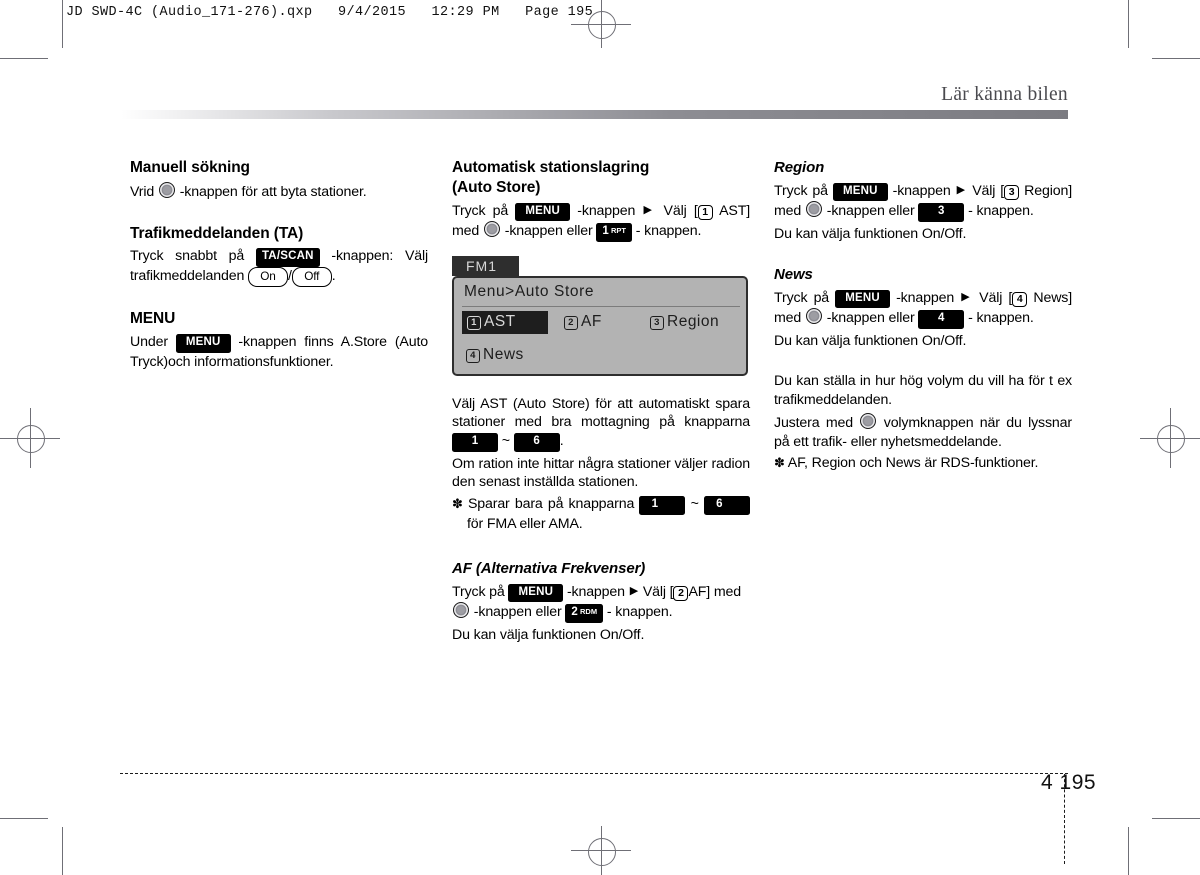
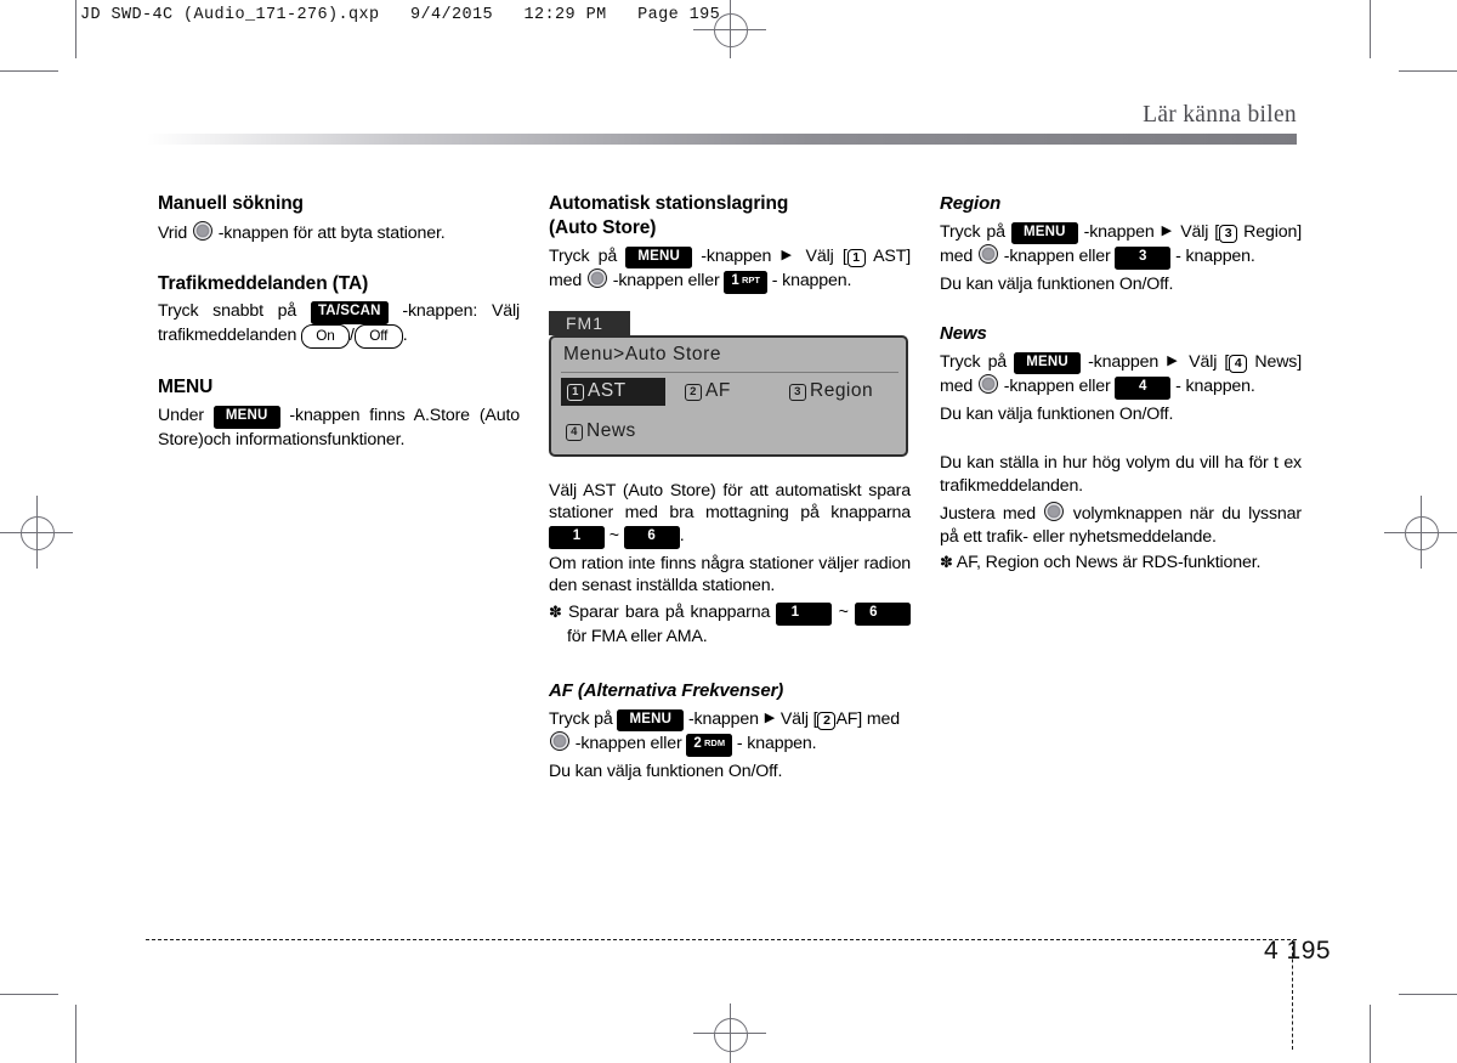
  JD SWD-4C (Audio_171-276).qxp 9/4/2015 12:29 PM Page 195
  Lär känna bilen
  Manuell sökning
  Vrid -knappen för att byta stationer.
  Trafikmeddelanden (TA)
  Tryck snabbt på TA/SCAN -knappen: Välj trafikmeddelanden On / Off .
  MENU
- Under MENU -knappen finns A.Store (Auto Tryck)och informationsfunktioner.
+ Under MENU -knappen finns A.Store (Auto Store)och informationsfunktioner.
  Automatisk stationslagring
  (Auto Store)
  Tryck på MENU -knappen ▶ Välj [ 1 AST] med -knappen eller 1 RPT - knappen.
  FM1
  Menu>Auto Store
  1 AST
  2 AF
  3 Region
  4 News
  Välj AST (Auto Store) för att automatiskt spara stationer med bra mottagning på knapparna 1 ~ 6 .
- Om ration inte hittar några stationer väljer radion den senast inställda stationen.
+ Om ration inte finns några stationer väljer radion den senast inställda stationen.
  ✽ Sparar bara på knapparna 1 ~ 6 för FMA eller AMA.
  AF (Alternativa Frekvenser)
  Tryck på MENU -knappen ▶ Välj [ 2 AF] med -knappen eller 2 RDM - knappen.
  Du kan välja funktionen On/Off.
  Region
  Tryck på MENU -knappen ▶ Välj [ 3 Region] med -knappen eller 3 - knappen.
  Du kan välja funktionen On/Off.
  News
  Tryck på MENU -knappen ▶ Välj [ 4 News] med -knappen eller 4 - knappen.
  Du kan välja funktionen On/Off.
  Du kan ställa in hur hög volym du vill ha för t ex trafikmeddelanden.
  Justera med volymknappen när du lyssnar på ett trafik- eller nyhetsmeddelande.
  ✽ AF, Region och News är RDS-funktioner.
  4 195
